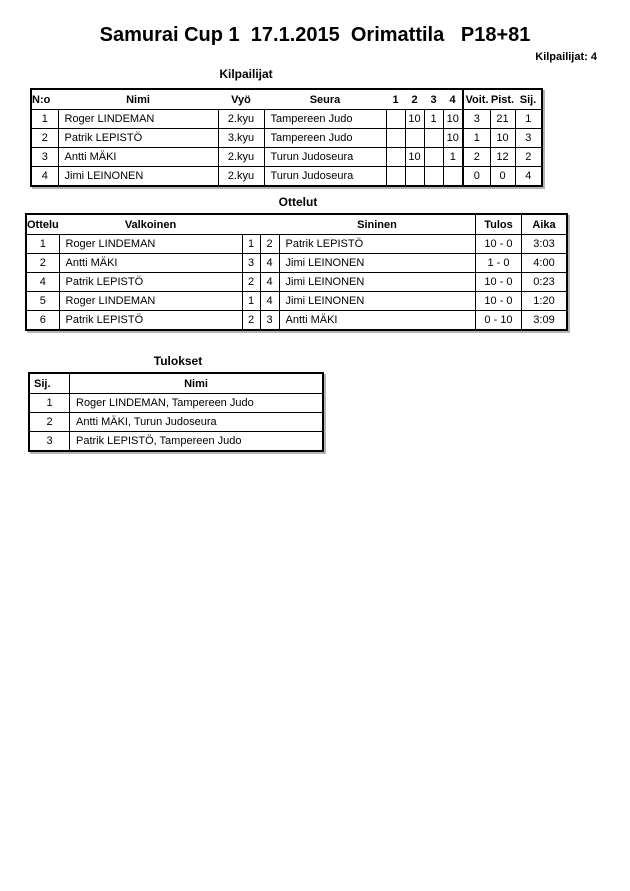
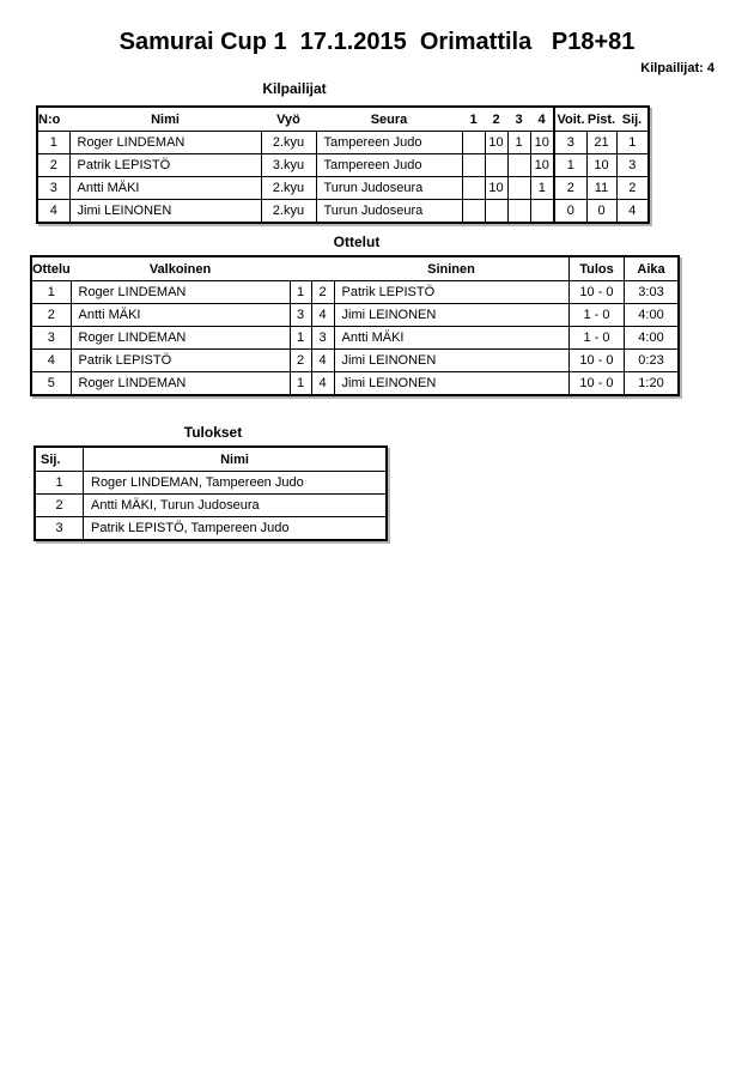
  Samurai Cup 1 17.1.2015 Orimattila P18+81
  Kilpailijat: 4
  Kilpailijat
  N:o	Nimi	Vyö	Seura	1	2	3	4	Voit.	Pist.	Sij.
  1	Roger LINDEMAN	2.kyu	Tampereen Judo		10	1	10	3	21	1
  2	Patrik LEPISTÖ	3.kyu	Tampereen Judo				10	1	10	3
- 3	Antti MÄKI	2.kyu	Turun Judoseura		10		1	2	12	2
+ 3	Antti MÄKI	2.kyu	Turun Judoseura		10		1	2	11	2
  4	Jimi LEINONEN	2.kyu	Turun Judoseura					0	0	4
  Ottelut
  Ottelu	Valkoinen			Sininen	Tulos	Aika
  1	Roger LINDEMAN	1	2	Patrik LEPISTÖ	10 - 0	3:03
  2	Antti MÄKI	3	4	Jimi LEINONEN	1 - 0	4:00
+ 3	Roger LINDEMAN	1	3	Antti MÄKI	1 - 0	4:00
  4	Patrik LEPISTÖ	2	4	Jimi LEINONEN	10 - 0	0:23
  5	Roger LINDEMAN	1	4	Jimi LEINONEN	10 - 0	1:20
- 6	Patrik LEPISTÖ	2	3	Antti MÄKI	0 - 10	3:09
  Tulokset
  Sij.	Nimi
  1	Roger LINDEMAN, Tampereen Judo
  2	Antti MÄKI, Turun Judoseura
  3	Patrik LEPISTÖ, Tampereen Judo
